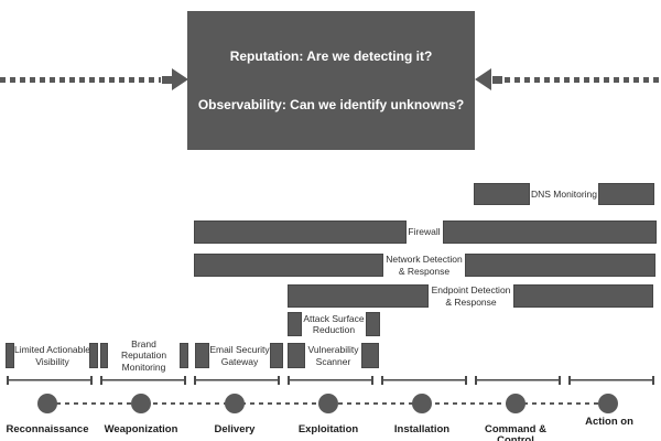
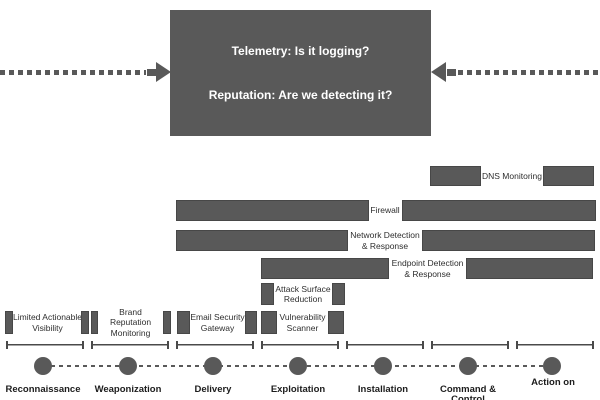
+ Telemetry: Is it logging?
  Reputation: Are we detecting it?
- Observability: Can we identify unknowns?
  DNS Monitoring
  Firewall
  Network Detection
  & Response
  Endpoint Detection
  & Response
  Attack Surface
  Reduction
  Limited Actionable
  Visibility
  Brand Reputation
  Monitoring
  Email Security
  Gateway
  Vulnerability
  Scanner
  Reconnaissance
  Weaponization
  Delivery
  Exploitation
  Installation
  Action on
